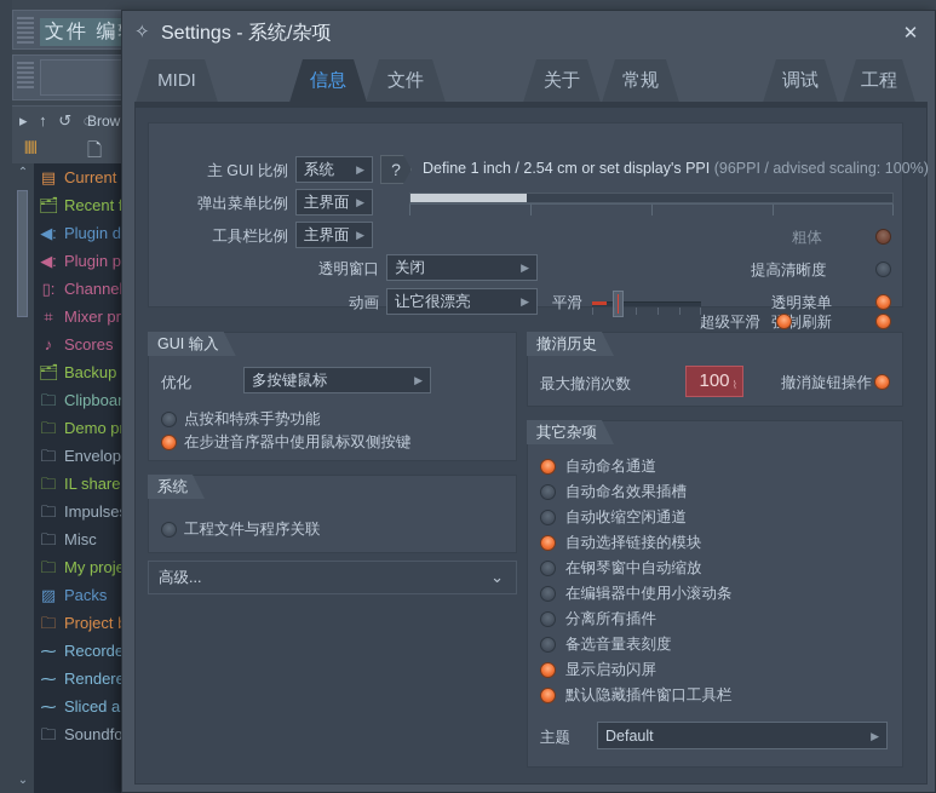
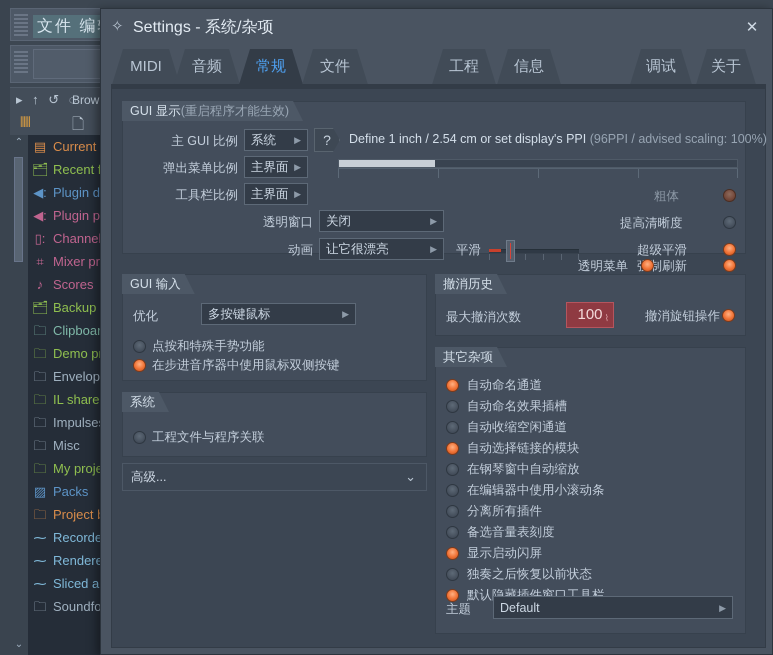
  文件 编
  ▸ ↑ ↺ ◌
  Brow
  ⫴⫴
  🗋
  ⌃
  ⌄
  ▤
  Current
  🗂
  Recent
  ◀:
  Plugin d
  ◀:
  Plugin p
  ▯:
  Channe
  ⌗
  Mixer pr
  ♪
  Scores
  🗂
  Backup
  🗀
  Clipboa
  🗀
  Demo p
  🗀
  Envelop
  🗀
  IL share
  🗀
  Impulse
  🗀
  Misc
  🗀
  My proj
  ▨
  Packs
  🗀
  Project
  ⁓
  Recorde
  ⁓
  Render
  ⁓
  Sliced a
  🗀
  Soundfo
  ✧
  Settings - 系统/杂项
  ✕
  MIDI
+ 音频
- 信息
+ 常规
  文件
- 关于
+ 工程
- 常规
+ 信息
  调试
- 工程
+ 关于
+ GUI 显示(重启程序才能生效)
  主 GUI 比例
  系统
  ▶
  ?
  Define 1 inch / 2.54 cm or set display's PPI (96PPI / advised scaling: 100%)
  弹出菜单比例
  主界面
  ▶
  工具栏比例
  主界面
  ▶
  透明窗口
  关闭
  ▶
  动画
  让它很漂亮
  ▶
  平滑
  粗体
  提高清晰度
- 透明菜单
+ 超级平滑
  制刷新
- 超级平滑
+ 透明菜单
  GUI 输入
  优化
  多按键鼠标
  ▶
  点按和特殊手势功能
  在步进音序器中使用鼠标双侧按键
  系统
  工程文件与程序关联
  高级...
  ⌄
  撤消历史
  最大撤消次数
  100
  ⌇
  撤消旋钮操作
  其它杂项
  自动命名通道
  自动命名效果插槽
  自动收缩空闲通道
  自动选择链接的模块
  在钢琴窗中自动缩放
  在编辑器中使用小滚动条
  分离所有插件
  备选音量表刻度
  显示启动闪屏
+ 独奏之后恢复以前状态
  默认隐藏插件窗口工具栏
  主题
  Default
  ▶
